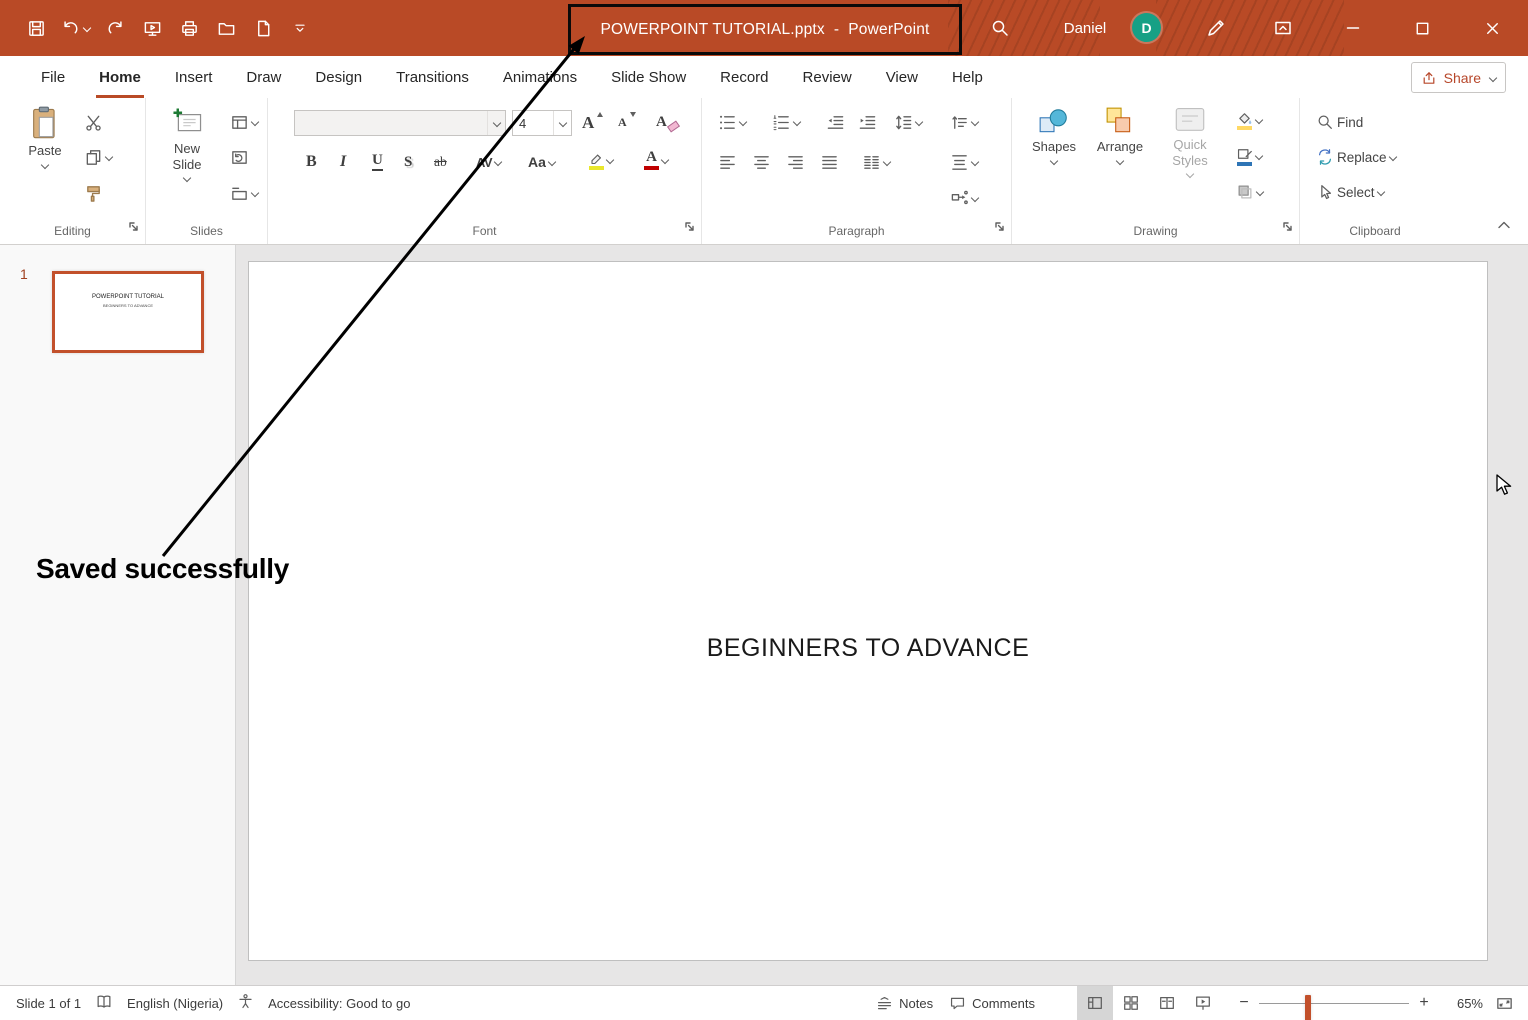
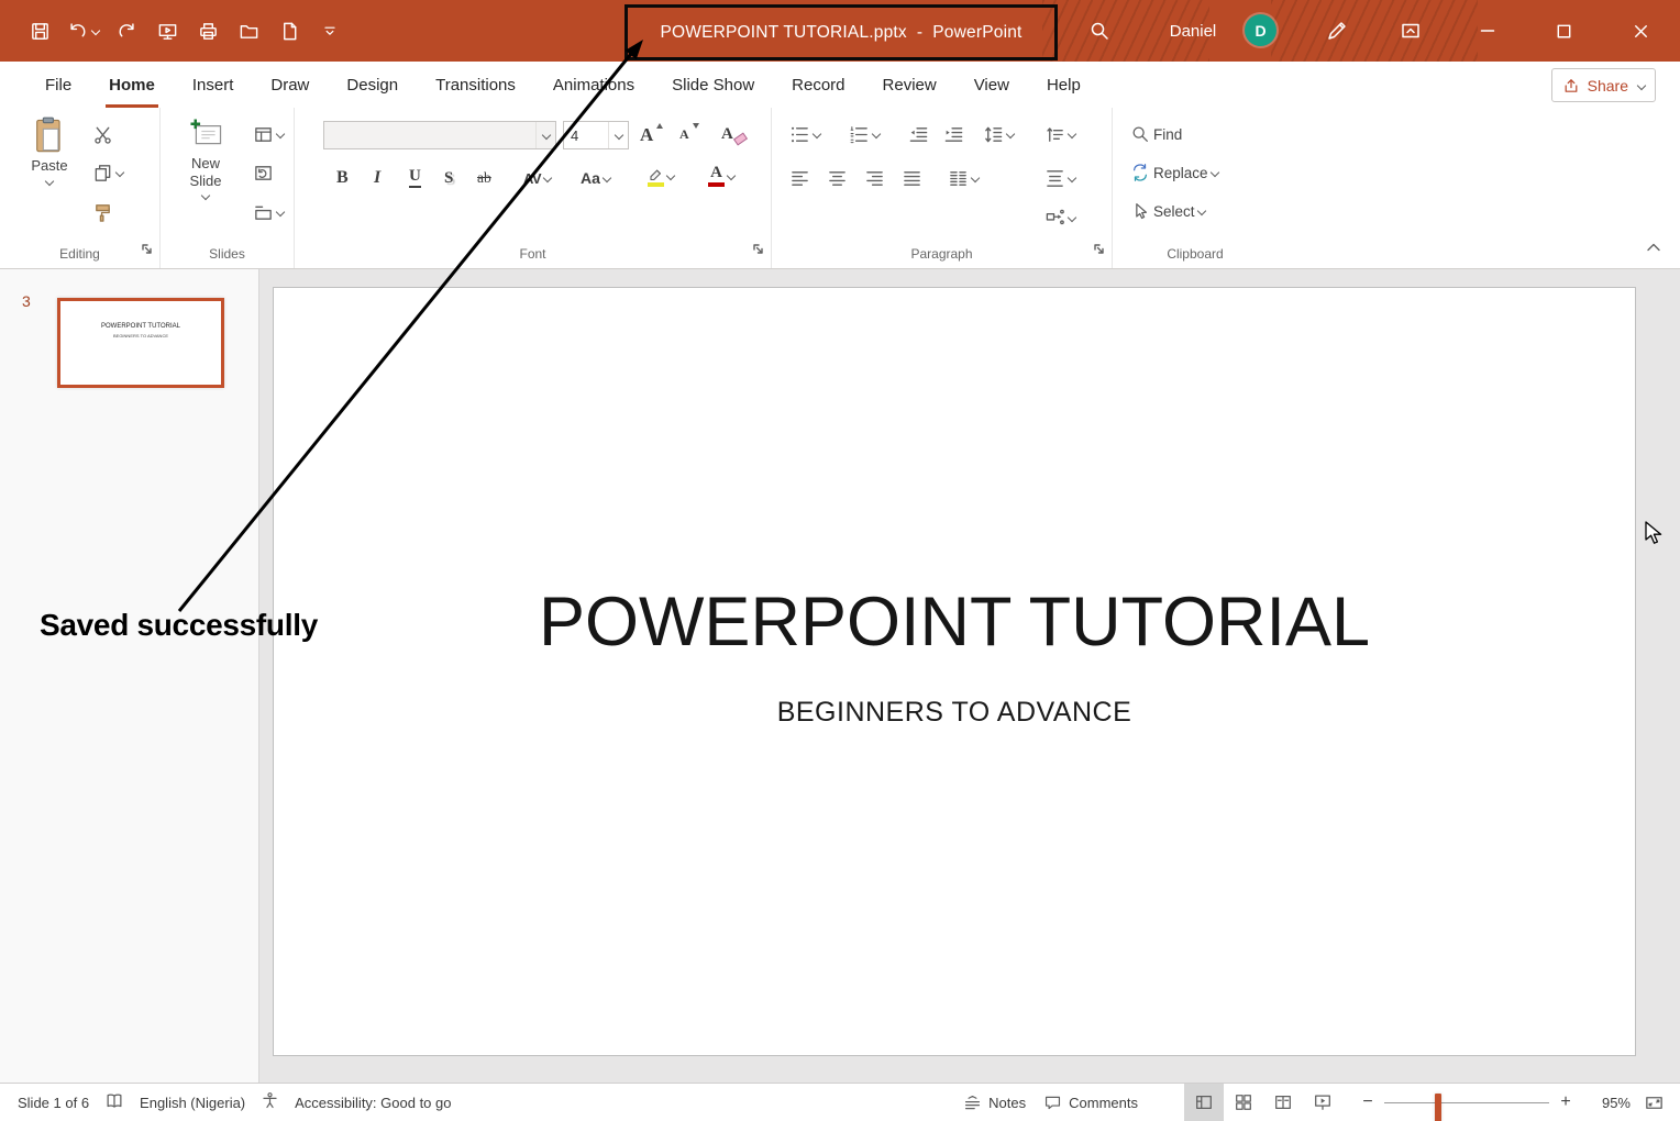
  POWERPOINT TUTORIAL.pptx - PowerPoint
  Daniel
  D
  File
  Home
  Insert
  Draw
  Design
  Transitions
  Animatons
  Slide Show
  Record
  Review
  View
  Help
  Share
  Paste
  Editing
  New Slide
  Slides
  4
  A
  A
  A
  B
  I
  U
  S
  ab
  AV
  Aa
  A
  Font
  Paragraph
- Shapes
- Arrange
- Quick Styles
- Drawing
  Find
  Replace
  Select
  Clipboard
- 1
+ 3
+ POWERPOINT TUTORIAL
  BEGINNERS TO ADVANCE
- Slide 1 of 1
+ Slide 1 of 6
  English (Nigeria)
  Accessibility: Good to go
  Notes
  Comments
  −
  +
- 65%
+ 95%
  Saved successfully
